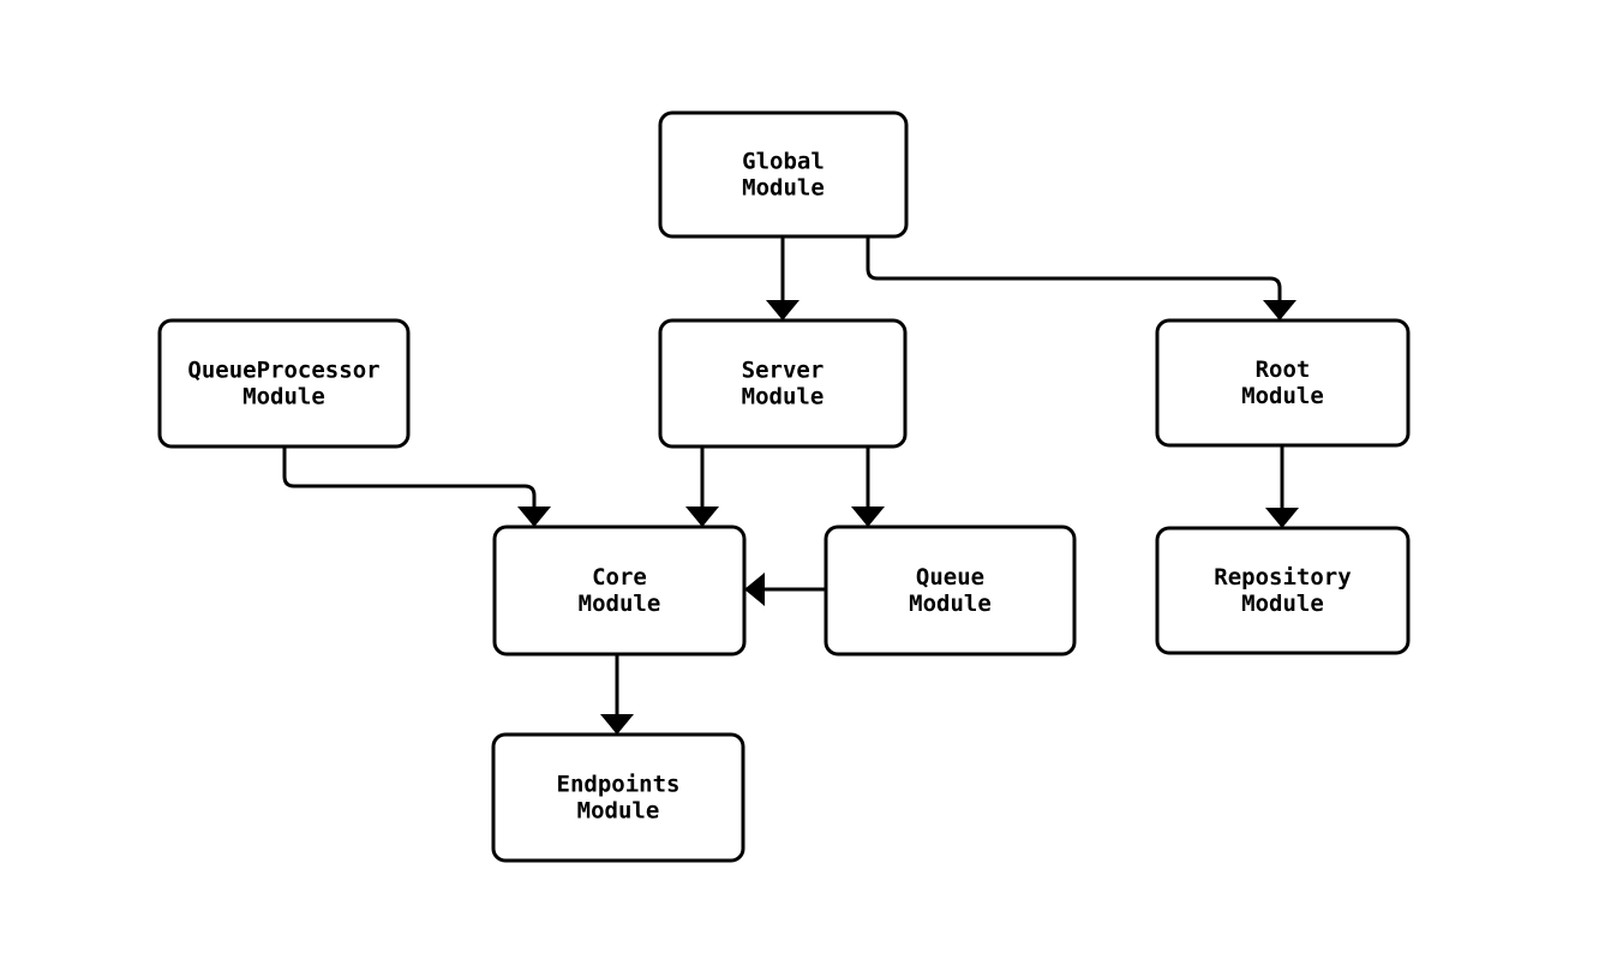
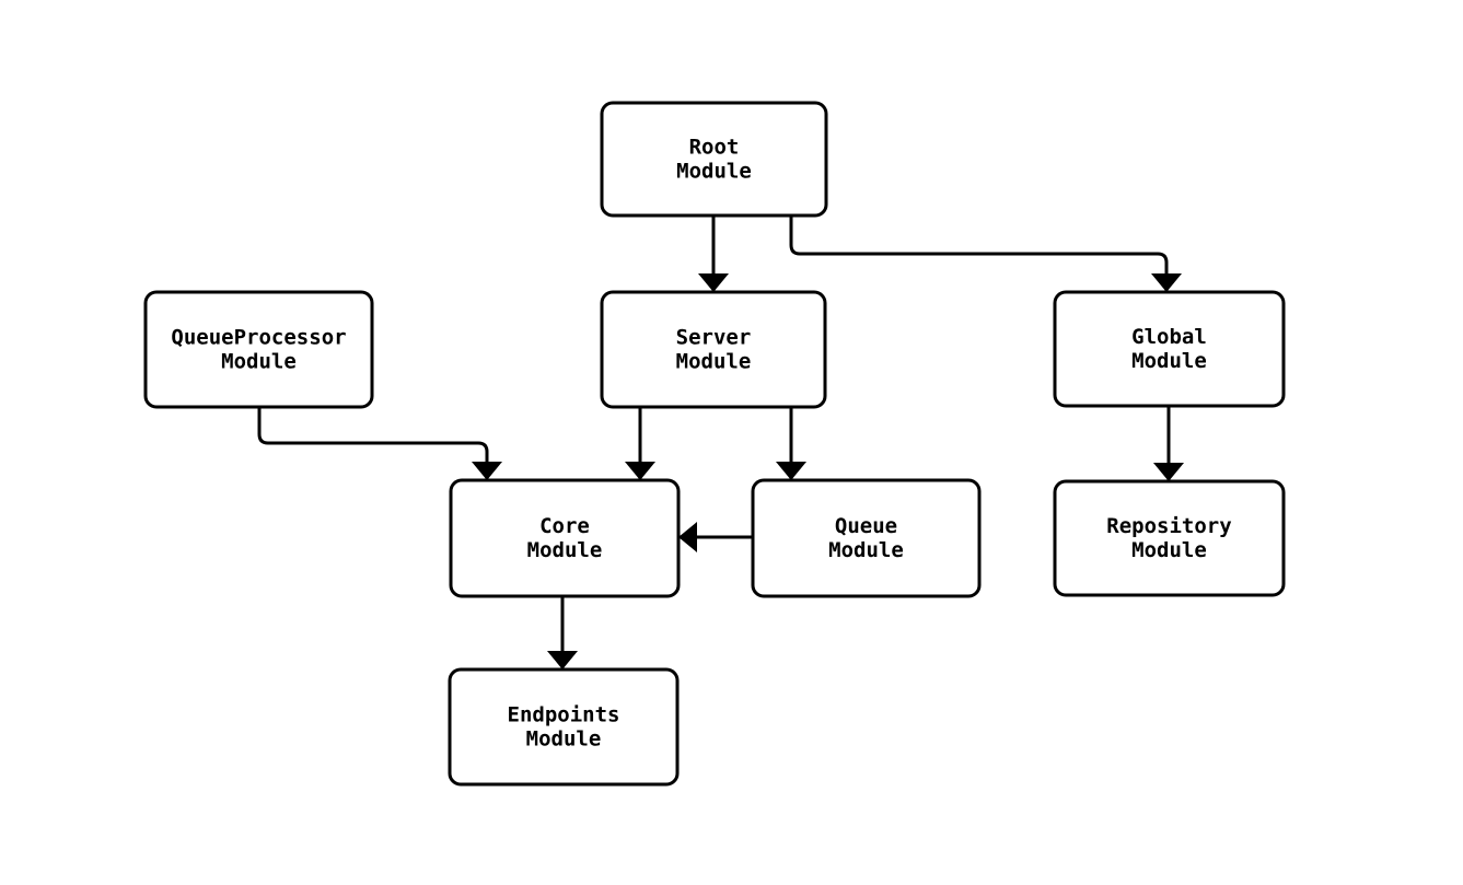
- Global Module
+ Root Module
  QueueProcessor Module
  Server Module
- Root Module
+ Global Module
  Core Module
  Queue Module
  Repository Module
  Endpoints Module
